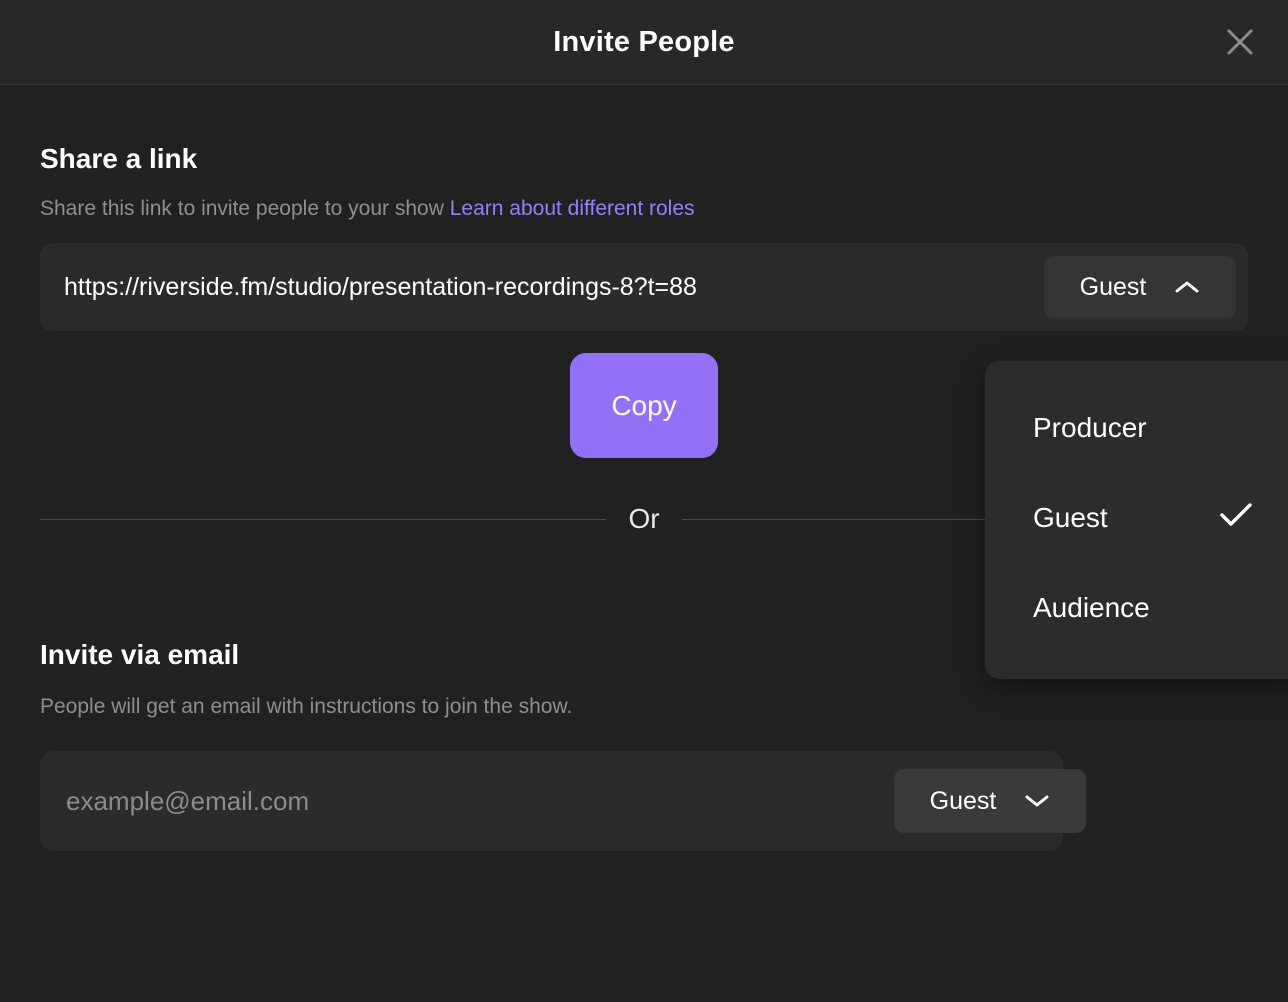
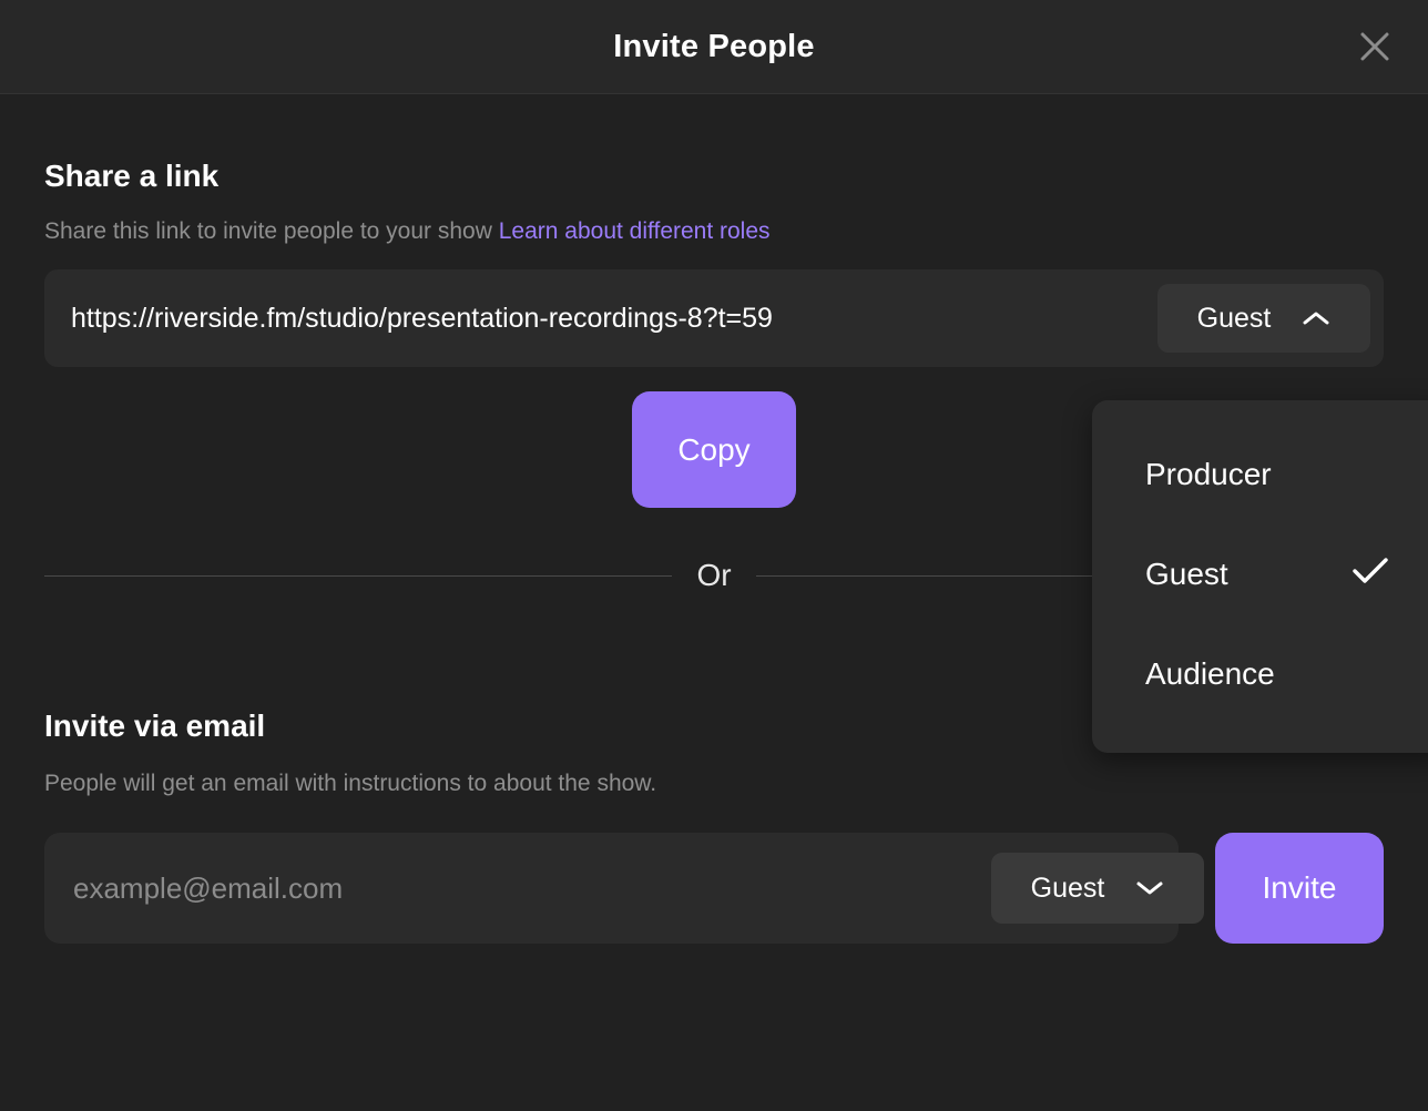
  Invite People
  Share a link
  Share this link to invite people to your show Learn about different roles
- https://riverside.fm/studio/presentation-recordings-8?t=88
+ https://riverside.fm/studio/presentation-recordings-8?t=59
  Guest
  Copy
  Or
  Invite via email
- People will get an email with instructions to join the show.
+ People will get an email with instructions to about the show.
  example@email.com
  Guest
+ Invite
  Producer
  Guest
  Audience
